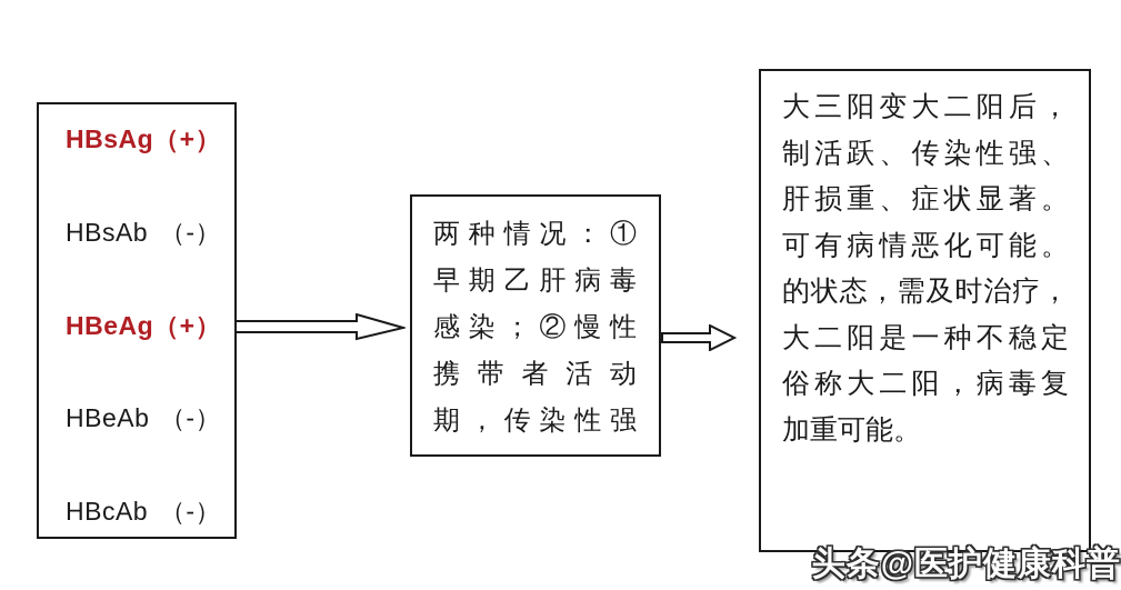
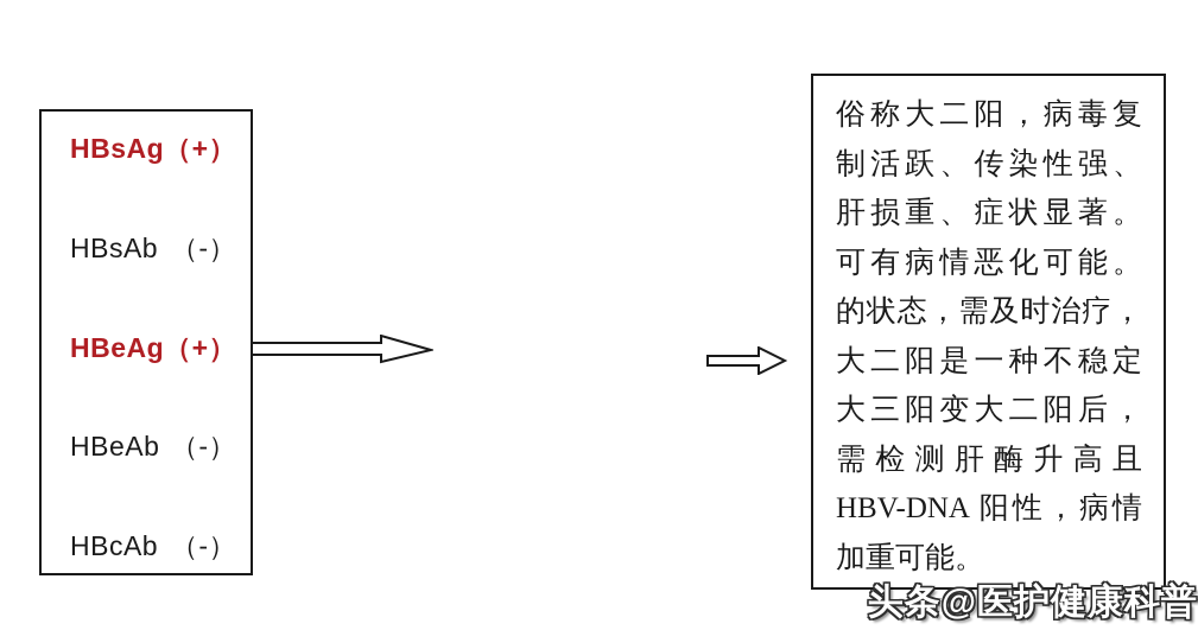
  HBsAg
  （+）
  HBsAb
  （-）
  HBeAg
  （+）
  HBeAb
  （-）
  HBcAb
  （-）
- 两种情况：①
- 早期乙肝病毒
- 感染；②慢性
- 携带者活动
- 期，传染性强
- 大三阳变大二阳后，
+ 俗称大二阳，病毒复
  制活跃、传染性强、
  肝损重、症状显著。
  可有病情恶化可能。
  的状态，需及时治疗，
  大二阳是一种不稳定
- 俗称大二阳，病毒复
+ 大三阳变大二阳后，
+ 需检测肝酶升高且
+ HBV-DNA 阳性，病情
  加重可能。
  头条@医护健康科普
